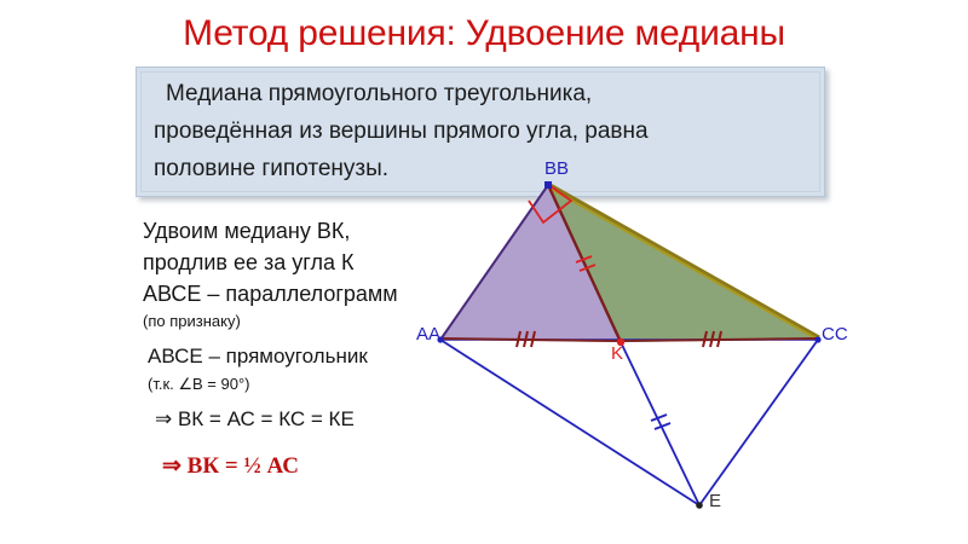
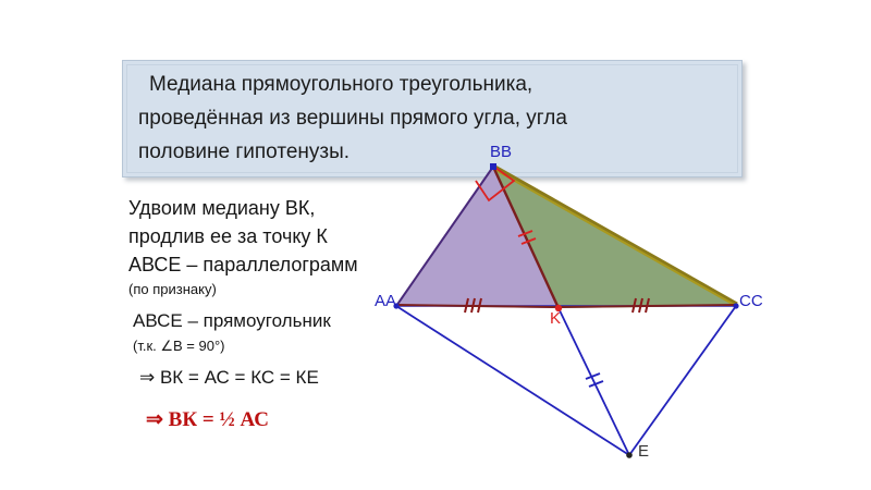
- Метод решения: Удвоение медианы
  Медиана прямоугольного треугольника,
- проведённая из вершины прямого угла, равна
+ проведённая из вершины прямого угла, угла
  половине гипотенузы.
  Удвоим медиану ВК,
- продлив ее за угла К
+ продлив ее за точку К
  АВСЕ – параллелограмм
  (по признаку)
  АВСЕ – прямоугольник
  (т.к. ∠В = 90°)
  ⇒ ВК = АС = КС = КЕ
  ⇒ ВК = ½ АС
  AA
  BB
  CC
  K
  E
